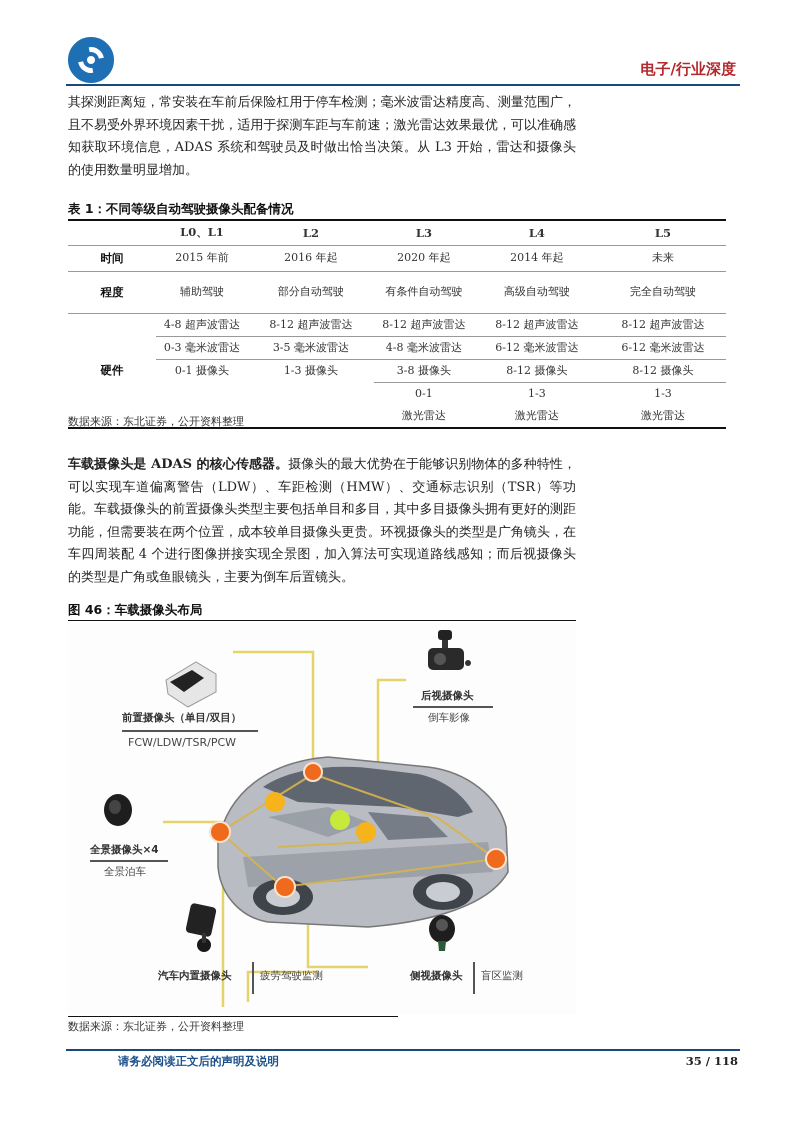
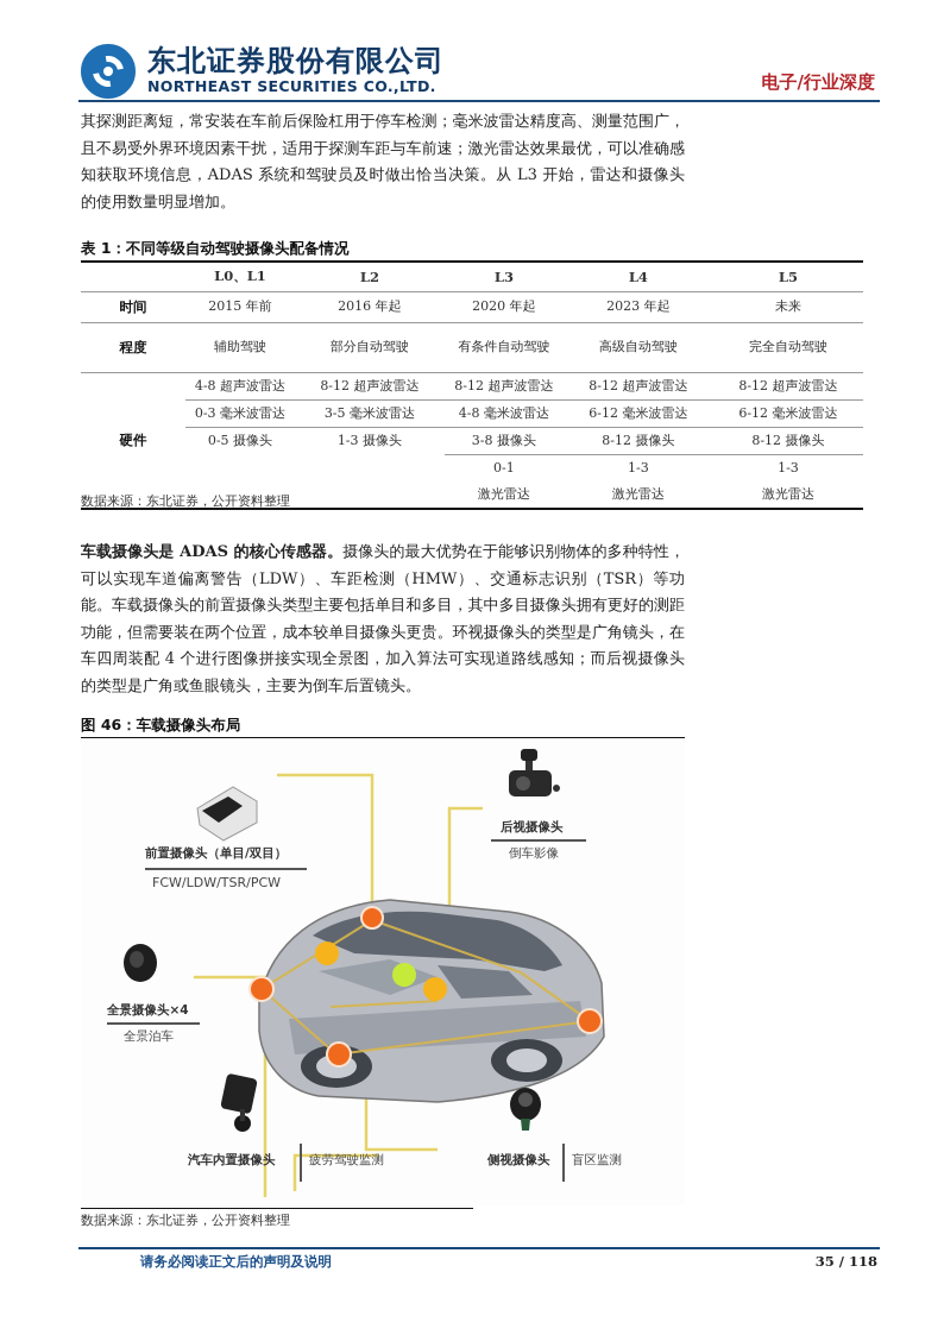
+ 东北证券股份有限公司
+ NORTHEAST SECURITIES CO.,LTD.
  电子/行业深度
  其探测距离短，常安装在车前后保险杠用于停车检测；毫米波雷达精度高、测量范围广，且不易受外界环境因素干扰，适用于探测车距与车前速；激光雷达效果最优，可以准确感知获取环境信息，ADAS 系统和驾驶员及时做出恰当决策。从 L3 开始，雷达和摄像头的使用数量明显增加。
  表 1：不同等级自动驾驶摄像头配备情况
  	L0、L1	L2	L3	L4	L5
- 时间	2015 年前	2016 年起	2020 年起	2014 年起	未来
+ 时间	2015 年前	2016 年起	2020 年起	2023 年起	未来
  程度	辅助驾驶	部分自动驾驶	有条件自动驾驶	高级自动驾驶	完全自动驾驶
  硬件	4-8 超声波雷达	8-12 超声波雷达	8-12 超声波雷达	8-12 超声波雷达	8-12 超声波雷达
  0-3 毫米波雷达	3-5 毫米波雷达	4-8 毫米波雷达	6-12 毫米波雷达	6-12 毫米波雷达
- 0-1 摄像头	1-3 摄像头	3-8 摄像头	8-12 摄像头	8-12 摄像头
+ 0-5 摄像头	1-3 摄像头	3-8 摄像头	8-12 摄像头	8-12 摄像头
  		0-1	1-3	1-3
  		激光雷达	激光雷达	激光雷达
  数据来源：东北证券，公开资料整理
  车载摄像头是 ADAS 的核心传感器。摄像头的最大优势在于能够识别物体的多种特性，可以实现车道偏离警告（LDW）、车距检测（HMW）、交通标志识别（TSR）等功能。车载摄像头的前置摄像头类型主要包括单目和多目，其中多目摄像头拥有更好的测距功能，但需要装在两个位置，成本较单目摄像头更贵。环视摄像头的类型是广角镜头，在车四周装配 4 个进行图像拼接实现全景图，加入算法可实现道路线感知；而后视摄像头的类型是广角或鱼眼镜头，主要为倒车后置镜头。
  图 46：车载摄像头布局
  前置摄像头（单目/双目）
  FCW/LDW/TSR/PCW
  后视摄像头
  倒车影像
  全景摄像头×4
  全景泊车
  汽车内置摄像头
  疲劳驾驶监测
  侧视摄像头
  盲区监测
  数据来源：东北证券，公开资料整理
  请务必阅读正文后的声明及说明
  35 / 118
